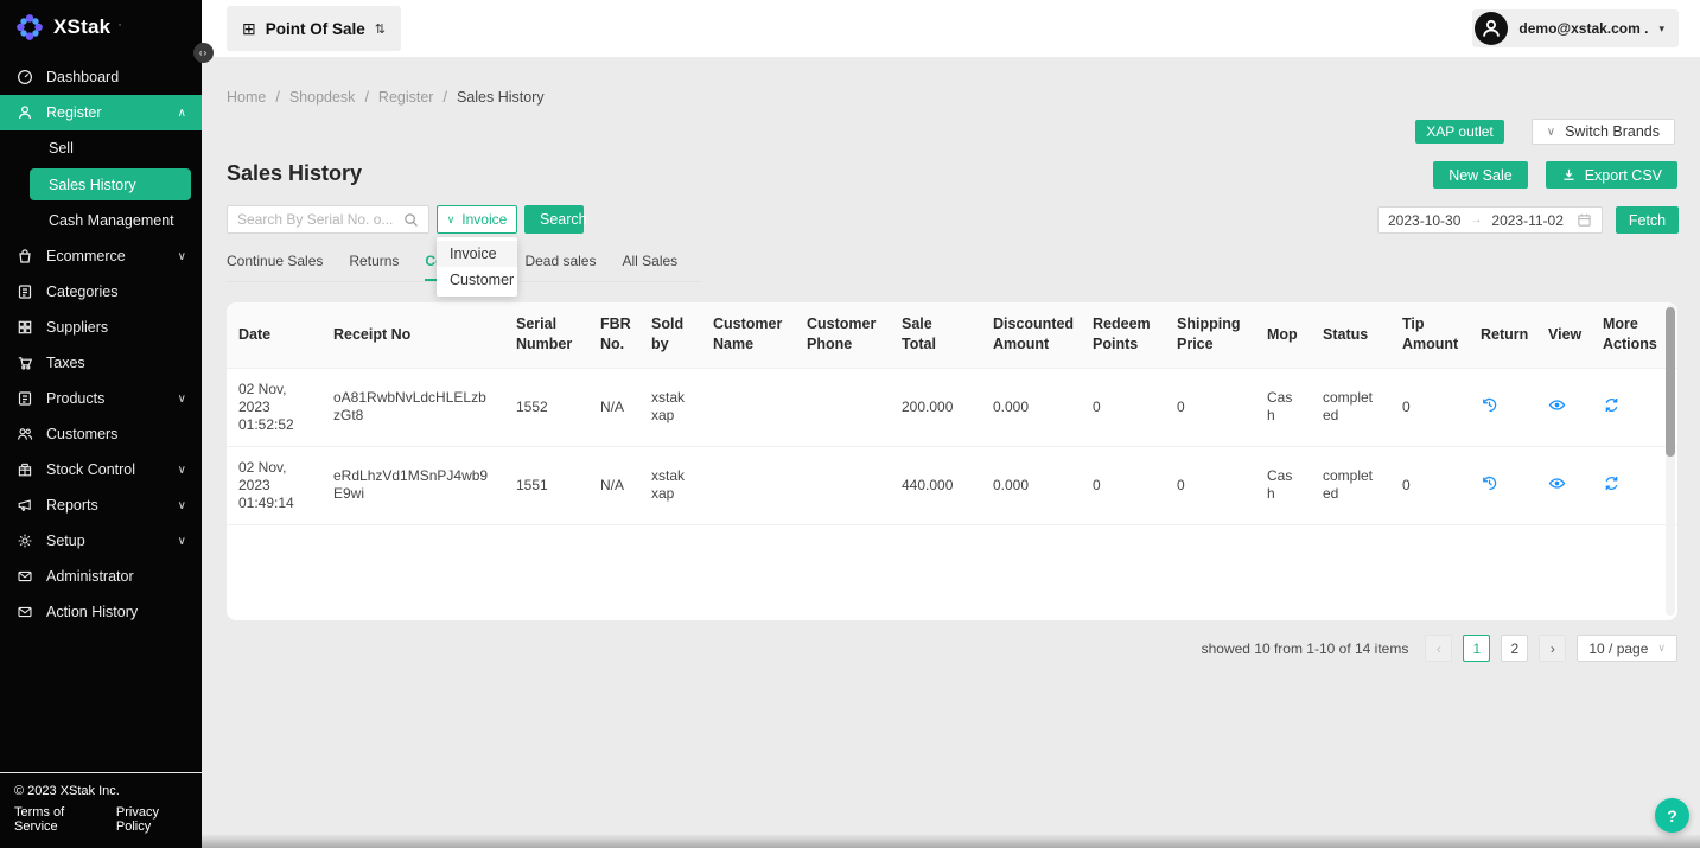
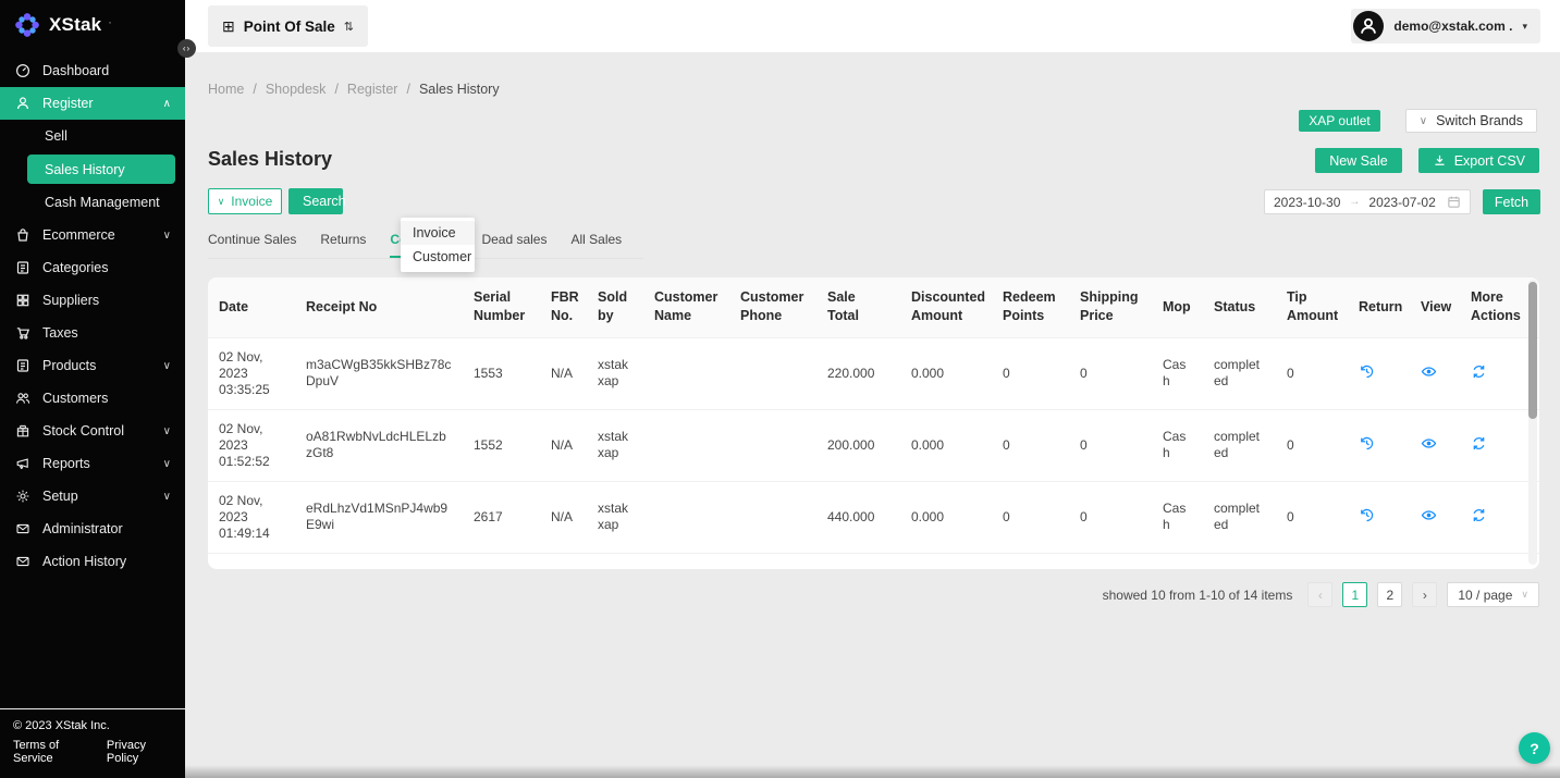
  XStak
  '
  Dashboard
  Register
  ∧
  Sell
  Sales History
  Cash Management
  Ecommerce
  ∨
  Categories
  Suppliers
  Taxes
  Products
  ∨
  Customers
  Stock Control
  ∨
  Reports
  ∨
  Setup
  ∨
  Administrator
  Action History
  © 2023 XStak Inc.
  Terms of Service
  Privacy Policy
  ‹›
  ⊞
  Point Of Sale
  ⇅
  demo@xstak.com .
  ▾
  Home
  /
  Shopdesk
  /
  Register
  /
  Sales History
  XAP outlet
  ∨
  Switch Brands
  Sales History
  New Sale
  Export CSV
- Search By Serial No. o...
  ∨
  Invoice
  Search
  2023-10-30
  →
- 2023-11-02
+ 2023-07-02
  Fetch
  Continue Sales
  Returns
  Dead sales
  All Sales
  Invoice
  Customer
  Date	Receipt No	Serial Number	FBR No.	Sold by	Customer Name	Customer Phone	Sale Total	Discounted Amount	Redeem Points	Shipping Price	Mop	Status	Tip Amount	Return	View	More Actions
+ 02 Nov, 2023 03:35:25	m3aCWgB35kkSHBz78cDpuV	1553	N/A	xstak xap			220.000	0.000	0	0	Cash	completed	0
  02 Nov, 2023 01:52:52	oA81RwbNvLdcHLELzbzGt8	1552	N/A	xstak xap			200.000	0.000	0	0	Cash	completed	0
- 02 Nov, 2023 01:49:14	eRdLhzVd1MSnPJ4wb9E9wi	1551	N/A	xstak xap			440.000	0.000	0	0	Cash	completed	0
+ 02 Nov, 2023 01:49:14	eRdLhzVd1MSnPJ4wb9E9wi	2617	N/A	xstak xap			440.000	0.000	0	0	Cash	completed	0
  showed 10 from 1-10 of 14 items
  ‹
  1
  2
  ›
  10 / page
  ∨
  ?
